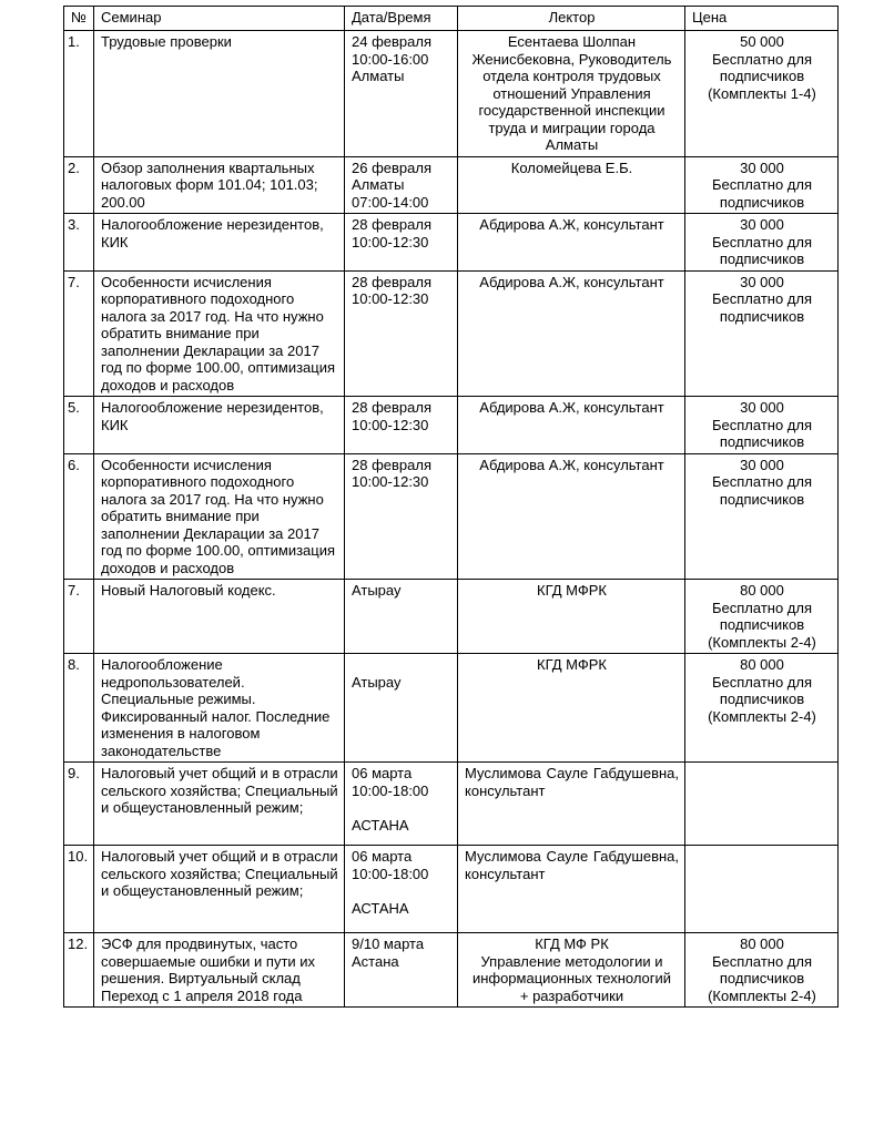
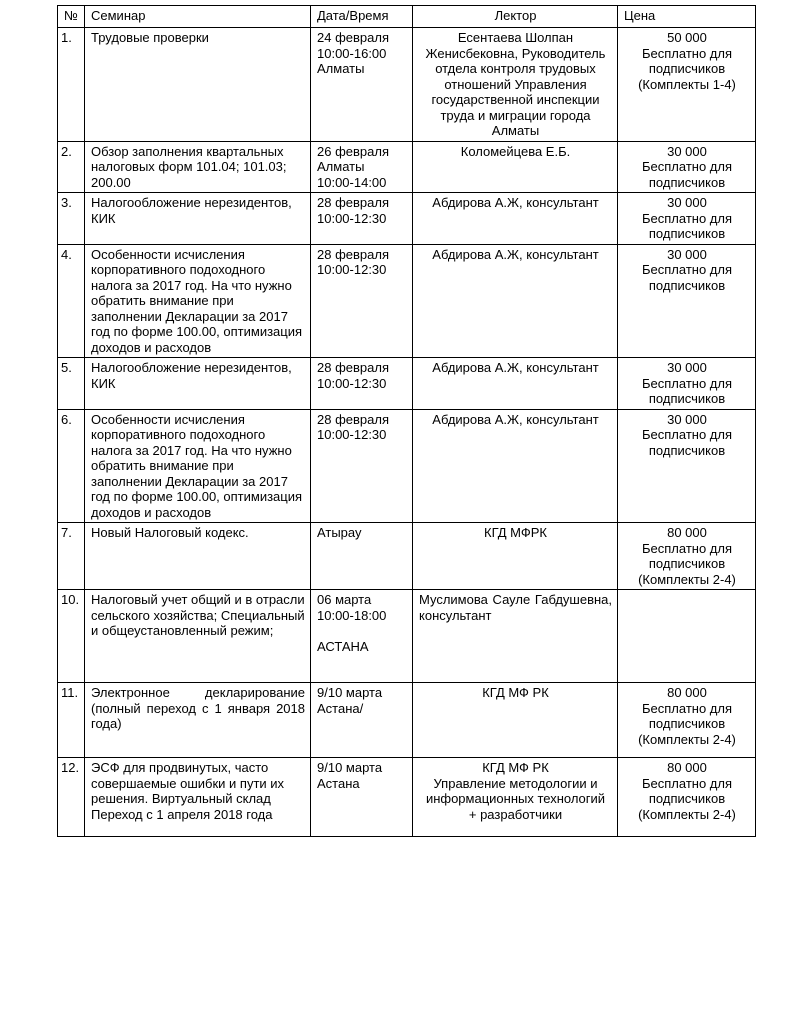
  №	Семинар	Дата/Время	Лектор	Цена
  1.	Трудовые проверки	24 февраля 10:00-16:00 Алматы	Есентаева Шолпан Женисбековна, Руководитель отдела контроля трудовых отношений Управления государственной инспекции труда и миграции города Алматы	50 000 Бесплатно для подписчиков (Комплекты 1-4)
- 2.	Обзор заполнения квартальных налоговых форм 101.04; 101.03; 200.00	26 февраля Алматы 07:00-14:00	Коломейцева Е.Б.	30 000 Бесплатно для подписчиков
+ 2.	Обзор заполнения квартальных налоговых форм 101.04; 101.03; 200.00	26 февраля Алматы 10:00-14:00	Коломейцева Е.Б.	30 000 Бесплатно для подписчиков
  3.	Налогообложение нерезидентов, КИК	28 февраля 10:00-12:30	Абдирова А.Ж, консультант	30 000 Бесплатно для подписчиков
- 7.	Особенности исчисления корпоративного подоходного налога за 2017 год. На что нужно обратить внимание при заполнении Декларации за 2017 год по форме 100.00, оптимизация доходов и расходов	28 февраля 10:00-12:30	Абдирова А.Ж, консультант	30 000 Бесплатно для подписчиков
+ 4.	Особенности исчисления корпоративного подоходного налога за 2017 год. На что нужно обратить внимание при заполнении Декларации за 2017 год по форме 100.00, оптимизация доходов и расходов	28 февраля 10:00-12:30	Абдирова А.Ж, консультант	30 000 Бесплатно для подписчиков
  5.	Налогообложение нерезидентов, КИК	28 февраля 10:00-12:30	Абдирова А.Ж, консультант	30 000 Бесплатно для подписчиков
  6.	Особенности исчисления корпоративного подоходного налога за 2017 год. На что нужно обратить внимание при заполнении Декларации за 2017 год по форме 100.00, оптимизация доходов и расходов	28 февраля 10:00-12:30	Абдирова А.Ж, консультант	30 000 Бесплатно для подписчиков
  7.	Новый Налоговый кодекс.	Атырау	КГД МФРК	80 000 Бесплатно для подписчиков (Комплекты 2-4)
- 8.	Налогообложение недропользователей. Специальные режимы. Фиксированный налог. Последние изменения в налоговом законодательстве	Атырау	КГД МФРК	80 000 Бесплатно для подписчиков (Комплекты 2-4)
- 9.	Налоговый учет общий и в отрасли сельского хозяйства; Специальный и общеустановленный режим;	06 марта 10:00-18:00 АСТАНА	Муслимова Сауле Габдушевна, консультант
  10.	Налоговый учет общий и в отрасли сельского хозяйства; Специальный и общеустановленный режим;	06 марта 10:00-18:00 АСТАНА	Муслимова Сауле Габдушевна, консультант
+ 11.	Электронное декларирование (полный переход с 1 января 2018 года)	9/10 марта Астана/	КГД МФ РК	80 000 Бесплатно для подписчиков (Комплекты 2-4)
  12.	ЭСФ для продвинутых, часто совершаемые ошибки и пути их решения. Виртуальный склад Переход с 1 апреля 2018 года	9/10 марта Астана	КГД МФ РК Управление методологии и информационных технологий + разработчики	80 000 Бесплатно для подписчиков (Комплекты 2-4)
